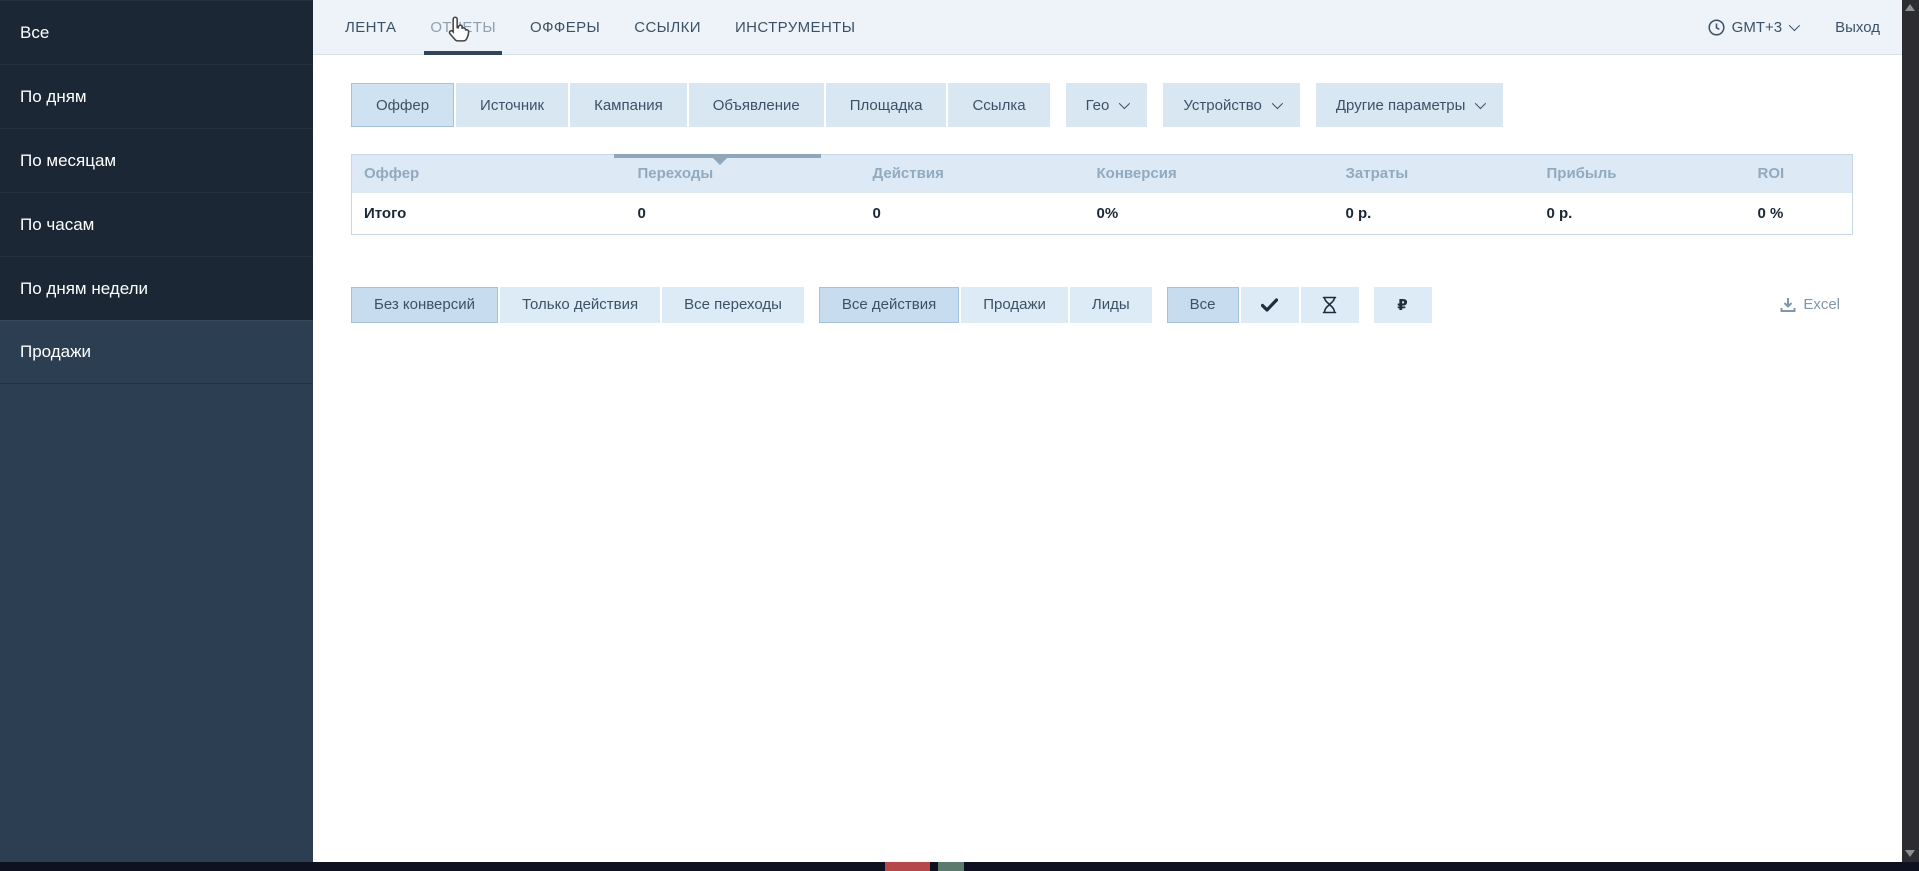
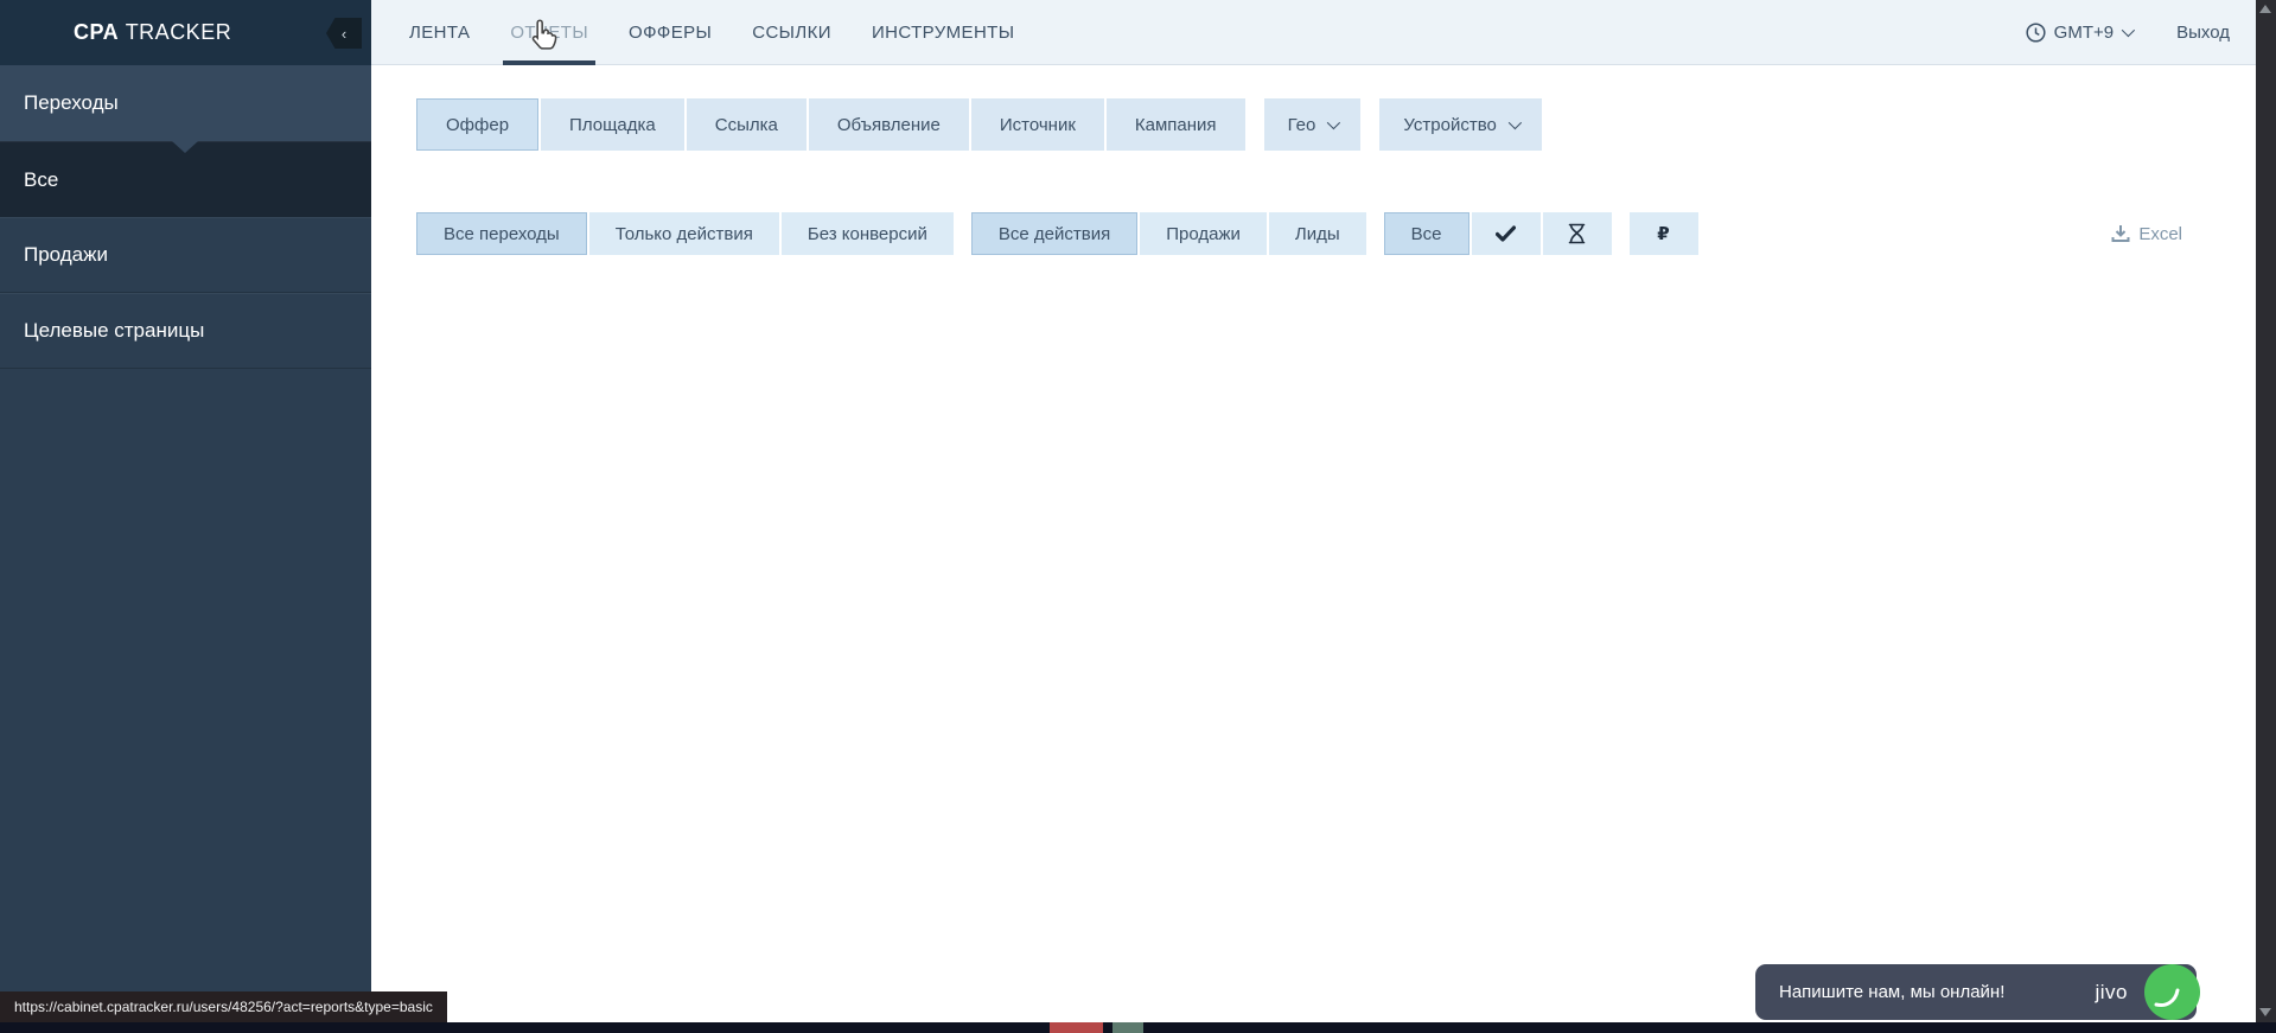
+ CPA TRACKER
+ ‹
+ Переходы
  Все
- По дням
- По месяцам
- По часам
- По дням недели
  Продажи
+ Целевые страницы
  ЛЕНТА
  ОТЕТЫ
  ОФФЕРЫ
  ССЫЛКИ
  ИНСТРУМЕНТЫ
- GMT+3
+ GMT+9
  Выход
  Оффер
- Источник
+ Площадка
- Кампания
+ Ссылка
  Объявление
- Площадка
+ Источник
- Ссылка
+ Кампания
  Гео
  Устройство
- Другие параметры
- Оффер	Переходы	Действия	Конверсия	Затраты	Прибыль	ROI
- Итого	0	0	0%	0 р.	0 р.	0 %
- Без конверсий
+ Все переходы
  Только действия
- Все переходы
+ Без конверсий
  Все действия
  Продажи
  Лиды
  Все
  ₽
  Excel
+ https://cabinet.cpatracker.ru/users/48256/?act=reports&type=basic
+ Напишите нам, мы онлайн!
+ jivo
